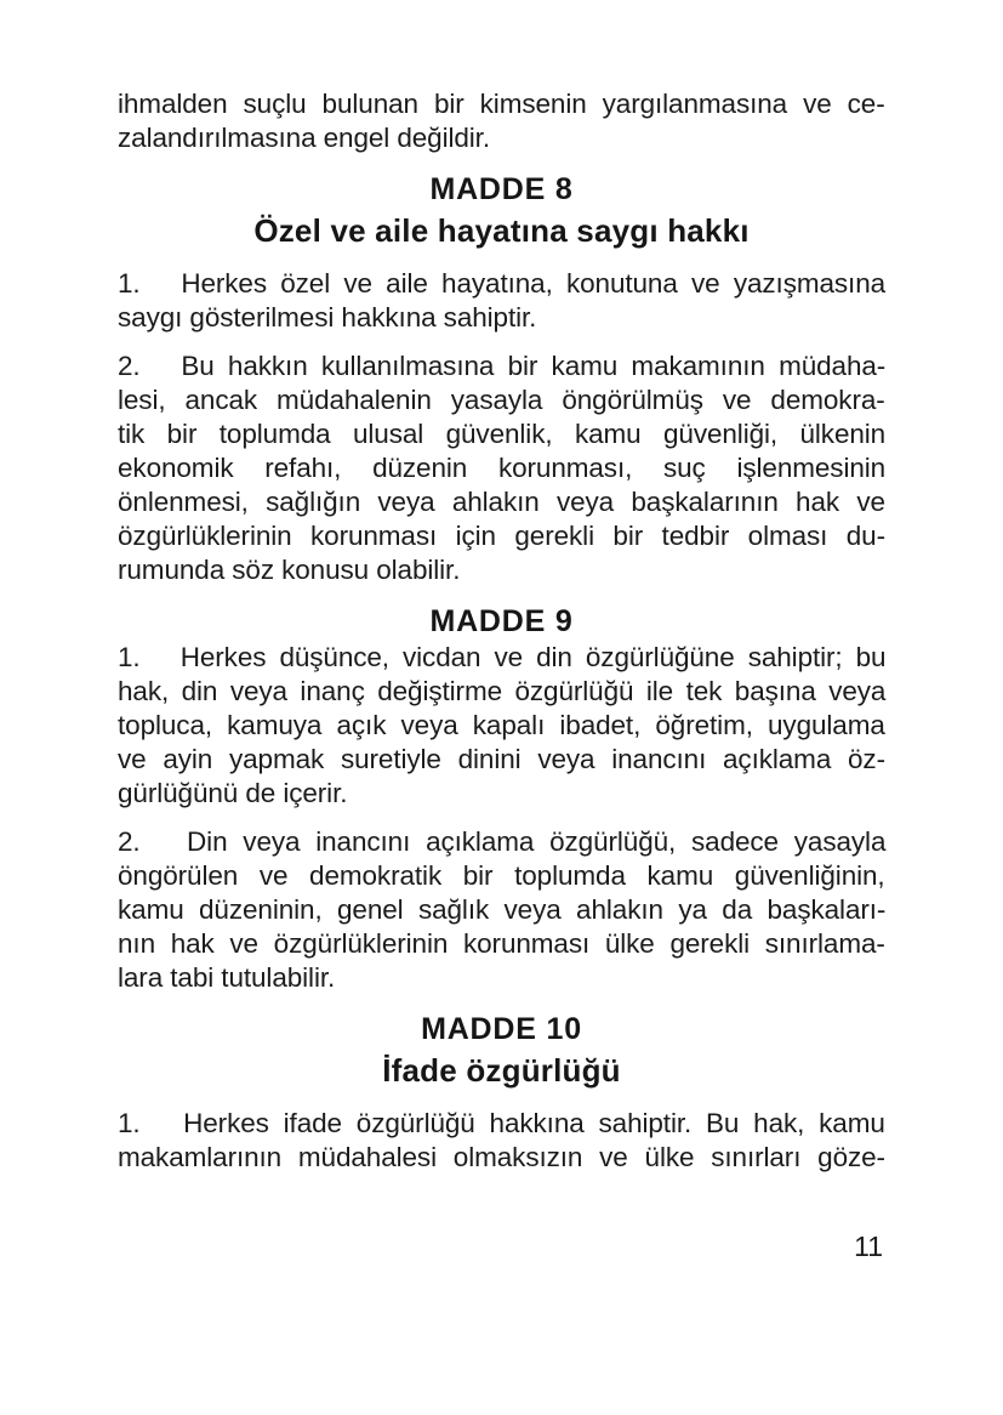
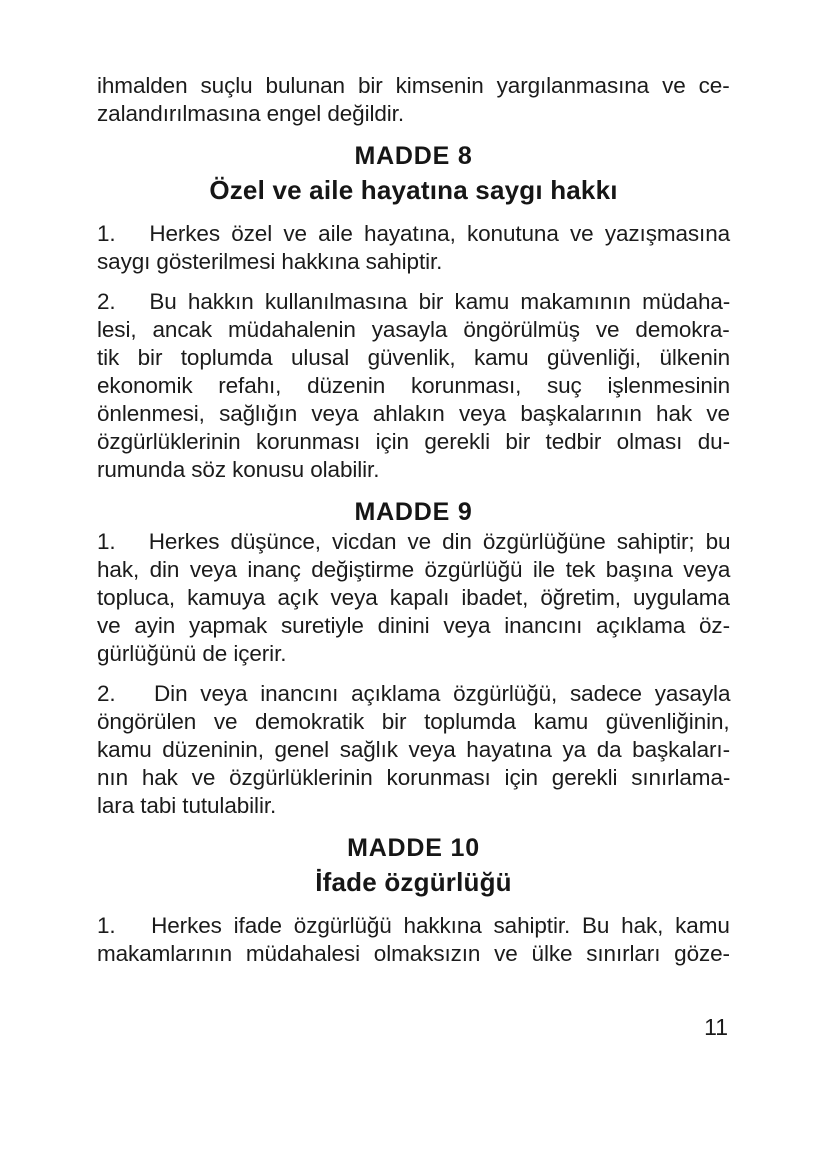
  ihmalden suçlu bulunan bir kimsenin yargılanmasına ve ce-
  zalandırılmasına engel değildir.
  MADDE 8
  Özel ve aile hayatına saygı hakkı
  1. Herkes özel ve aile hayatına, konutuna ve yazışmasına
  saygı gösterilmesi hakkına sahiptir.
  2. Bu hakkın kullanılmasına bir kamu makamının müdaha-
  lesi, ancak müdahalenin yasayla öngörülmüş ve demokra-
  tik bir toplumda ulusal güvenlik, kamu güvenliği, ülkenin
  ekonomik refahı, düzenin korunması, suç işlenmesinin
  önlenmesi, sağlığın veya ahlakın veya başkalarının hak ve
  özgürlüklerinin korunması için gerekli bir tedbir olması du-
  rumunda söz konusu olabilir.
  MADDE 9
  1. Herkes düşünce, vicdan ve din özgürlüğüne sahiptir; bu
  hak, din veya inanç değiştirme özgürlüğü ile tek başına veya
  topluca, kamuya açık veya kapalı ibadet, öğretim, uygulama
  ve ayin yapmak suretiyle dinini veya inancını açıklama öz-
  gürlüğünü de içerir.
  2. Din veya inancını açıklama özgürlüğü, sadece yasayla
  öngörülen ve demokratik bir toplumda kamu güvenliğinin,
- kamu düzeninin, genel sağlık veya ahlakın ya da başkaları-
+ kamu düzeninin, genel sağlık veya hayatına ya da başkaları-
- nın hak ve özgürlüklerinin korunması ülke gerekli sınırlama-
+ nın hak ve özgürlüklerinin korunması için gerekli sınırlama-
  lara tabi tutulabilir.
  MADDE 10
  İfade özgürlüğü
  1. Herkes ifade özgürlüğü hakkına sahiptir. Bu hak, kamu
  makamlarının müdahalesi olmaksızın ve ülke sınırları göze-
  11
